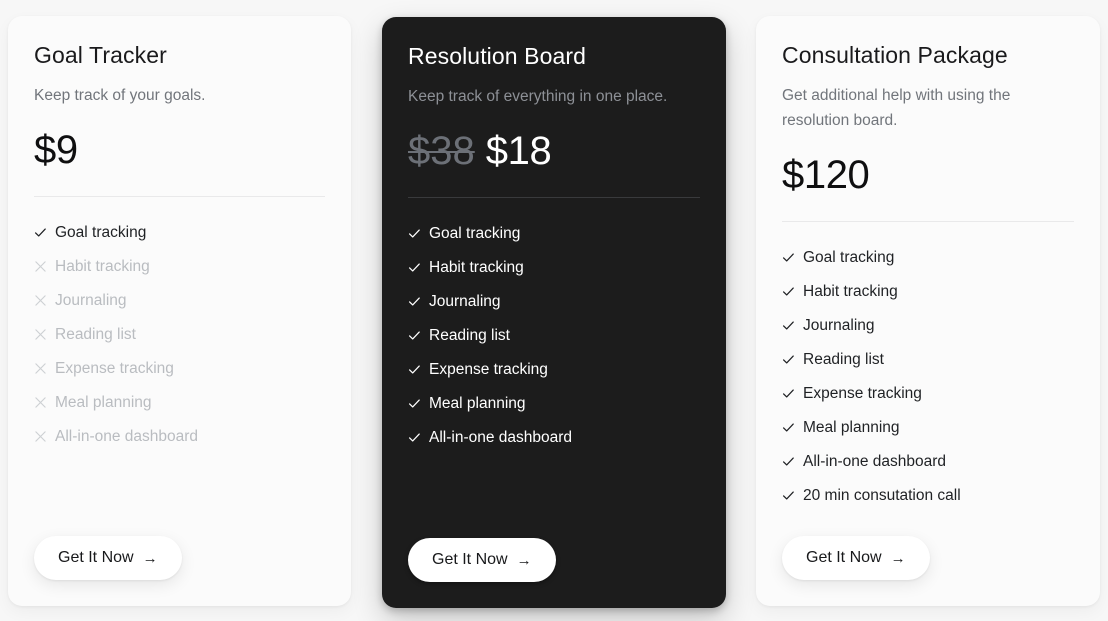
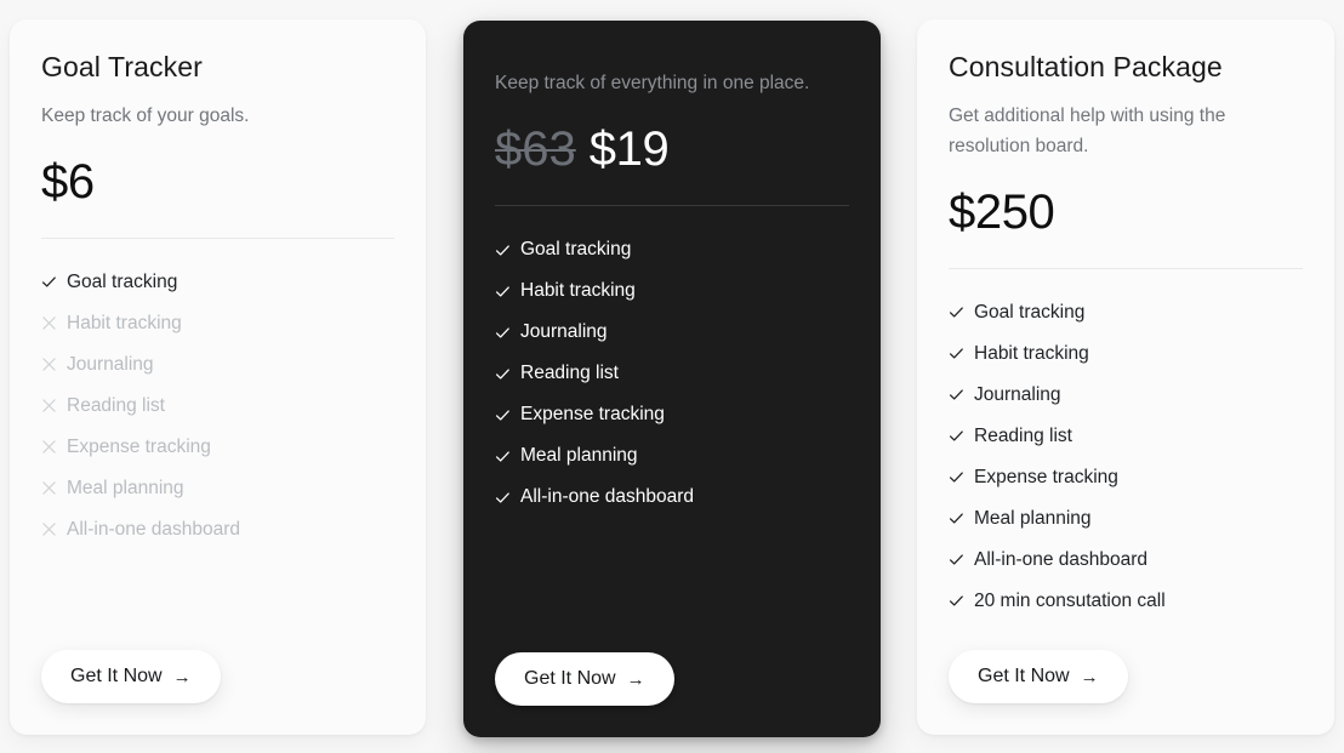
  Goal Tracker
  Keep track of your goals.
- $9
+ $6
  Goal tracking
  Habit tracking
  Journaling
  Reading list
  Expense tracking
  Meal planning
  All-in-one dashboard
  Get It Now
  →
- Resolution Board
  Keep track of everything in one place.
- $38
+ $63
- $18
+ $19
  Goal tracking
  Habit tracking
  Journaling
  Reading list
  Expense tracking
  Meal planning
  All-in-one dashboard
  Get It Now
  →
  Consultation Package
  Get additional help with using the resolution board.
- $120
+ $250
  Goal tracking
  Habit tracking
  Journaling
  Reading list
  Expense tracking
  Meal planning
  All-in-one dashboard
  20 min consutation call
  Get It Now
  →
